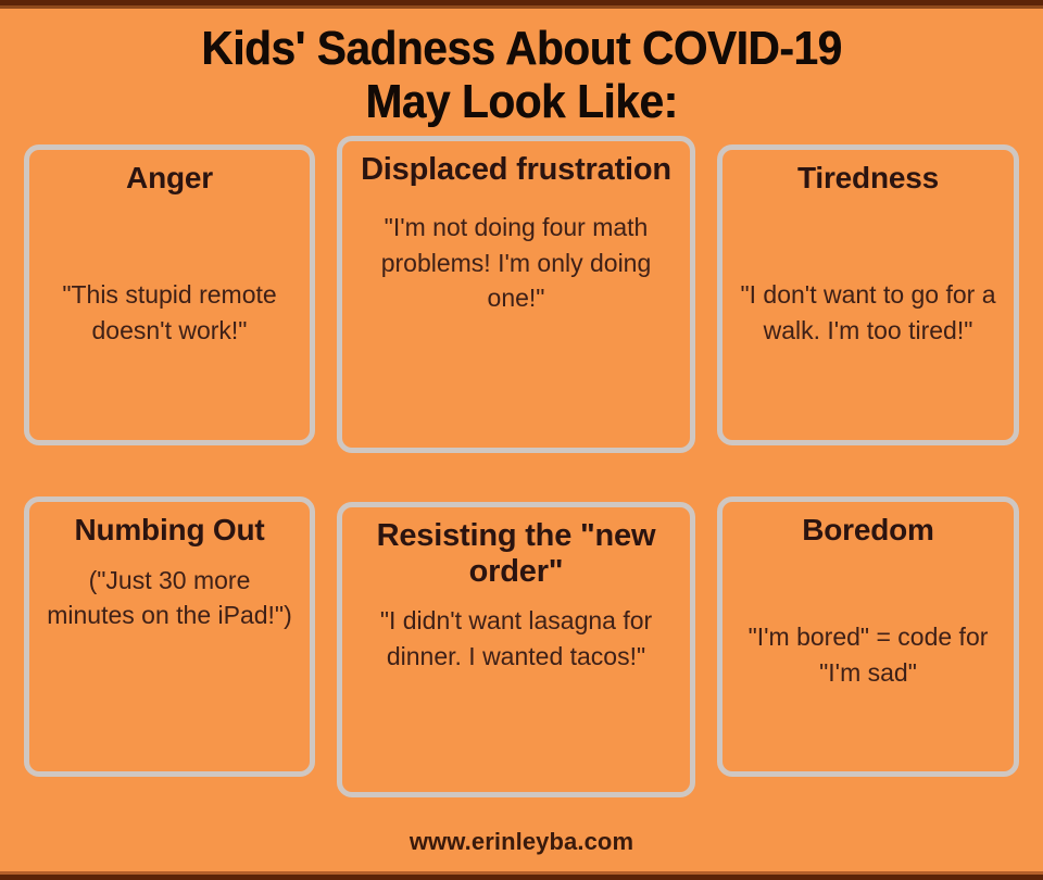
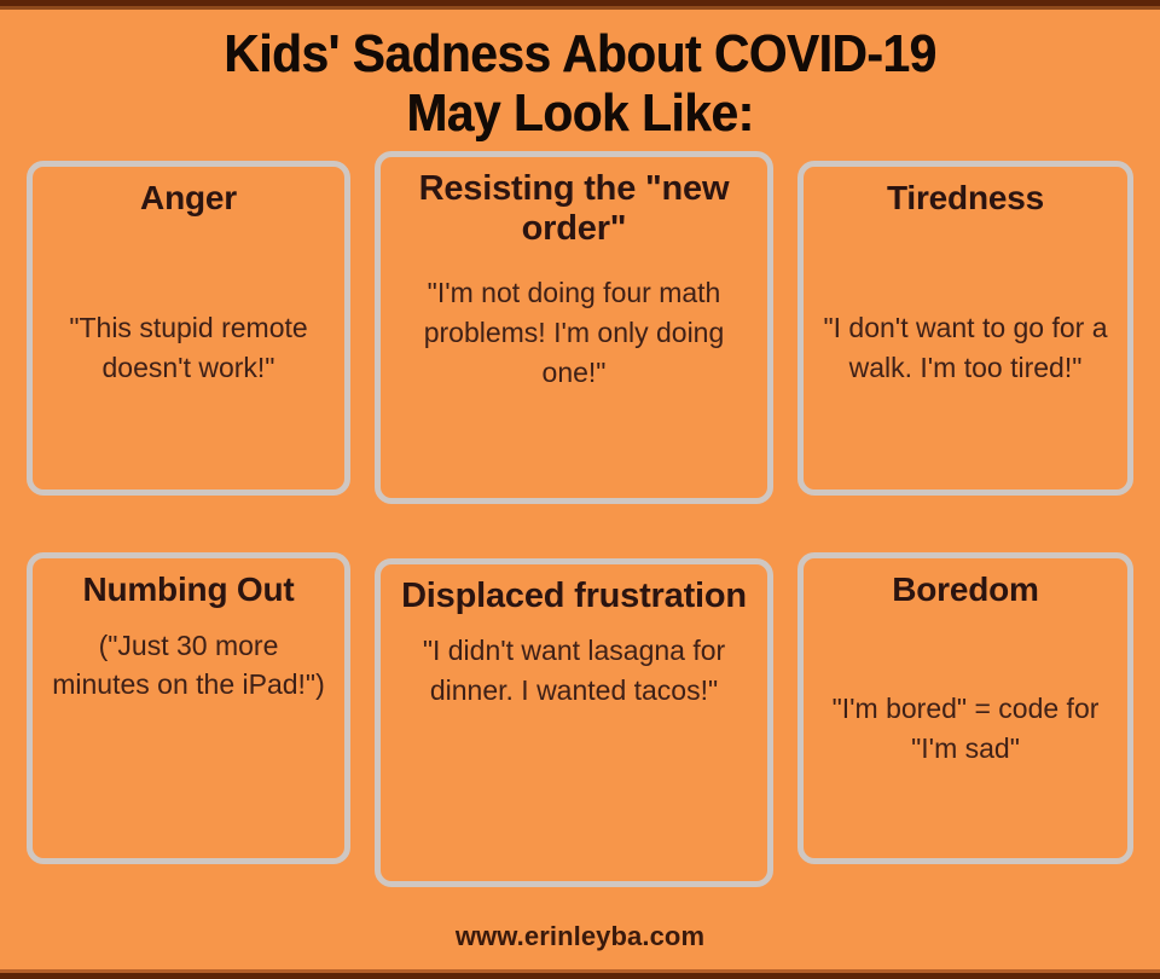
  Kids' Sadness About COVID-19
  May Look Like:
  Anger
  "This stupid remote doesn't work!"
  Numbing Out
  ("Just 30 more minutes on the iPad!")
- Displaced frustration
+ Resisting the "new order"
  "I'm not doing four math problems! I'm only doing one!"
- Resisting the "new order"
+ Displaced frustration
  "I didn't want lasagna for dinner. I wanted tacos!"
  Tiredness
  "I don't want to go for a walk. I'm too tired!"
  Boredom
  "I'm bored" = code for "I'm sad"
  www.erinleyba.com
